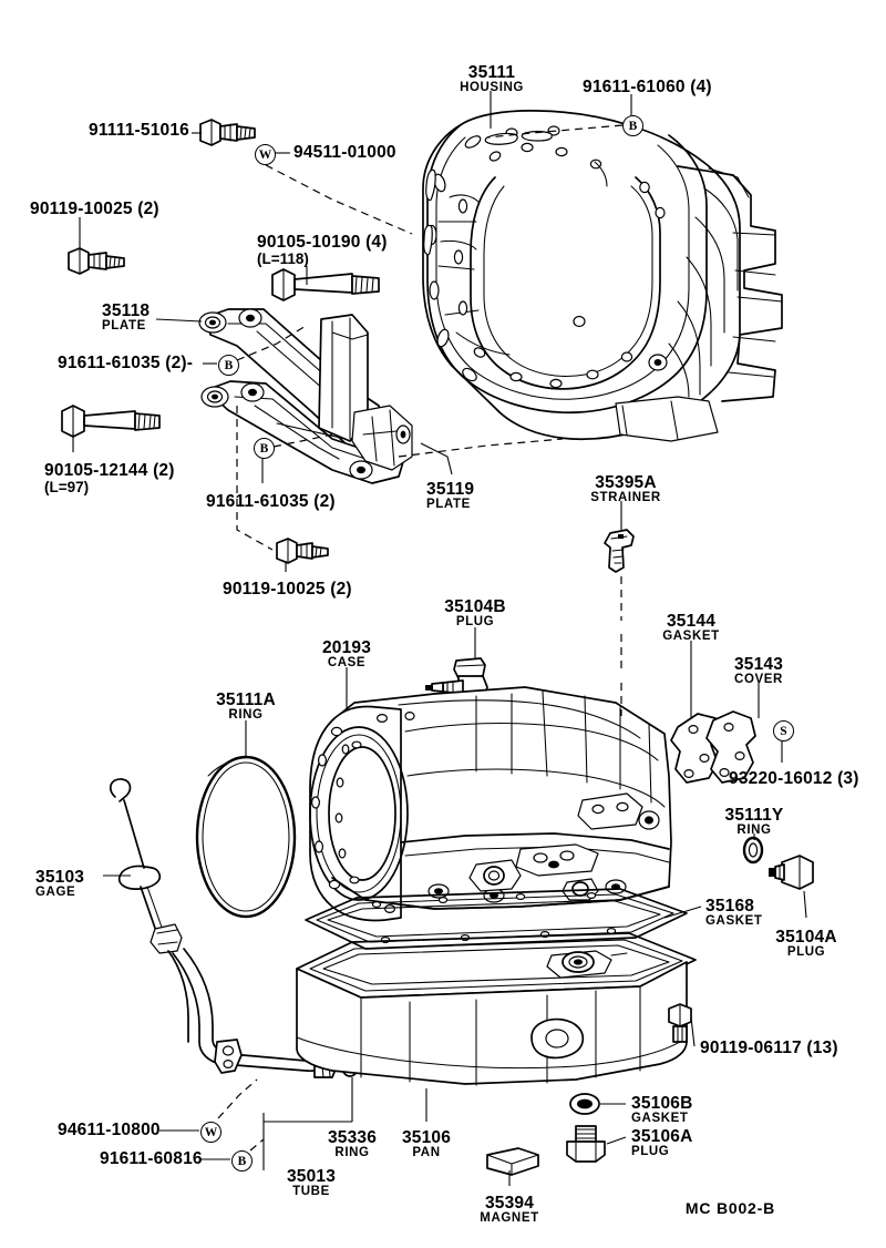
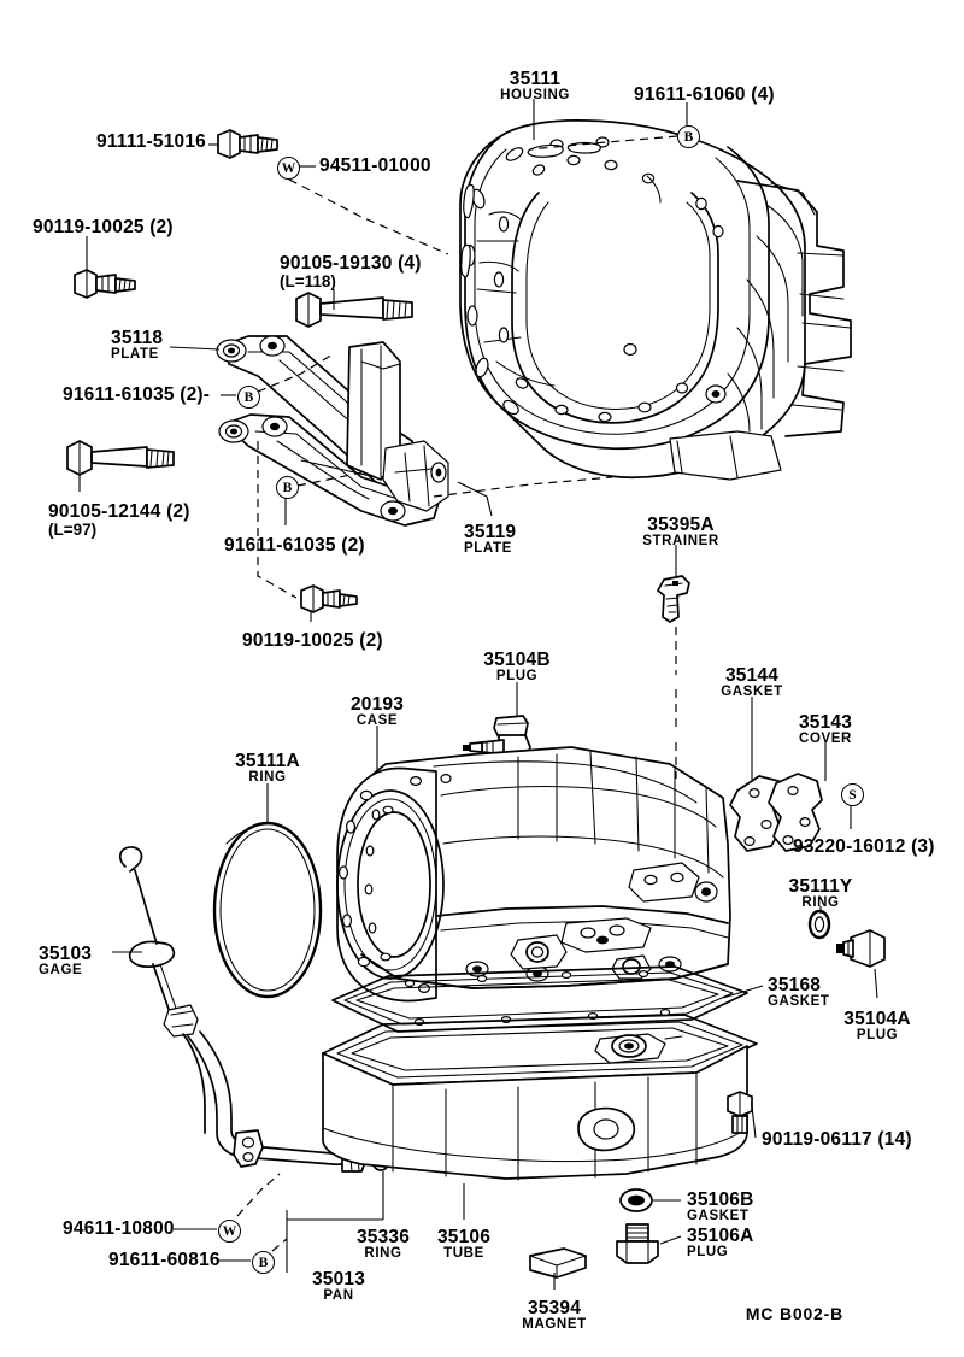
  B
  W
  B
  B
  S
  W
  B
  35111
  HOUSING
  91611-61060 (4)
  91111-51016
  94511-01000
  90119-10025 (2)
- 90105-10190 (4)
+ 90105-19130 (4)
  (L=118)
  35118
  PLATE
  91611-61035 (2)-
  90105-12144 (2)
  (L=97)
  91611-61035 (2)
  35119
  PLATE
  90119-10025 (2)
  35395A
  STRAINER
  35104B
  PLUG
  20193
  CASE
  35144
  GASKET
  35143
  COVER
  93220-16012 (3)
  35111A
  RING
  35111Y
  RING
  35103
  GAGE
  35168
  GASKET
  35104A
  PLUG
- 90119-06117 (13)
+ 90119-06117 (14)
  94611-10800
  91611-60816
  35336
  RING
  35106
- PAN
+ TUBE
  35013
- TUBE
+ PAN
  35106B
  GASKET
  35106A
  PLUG
  35394
  MAGNET
  MC B002-B
